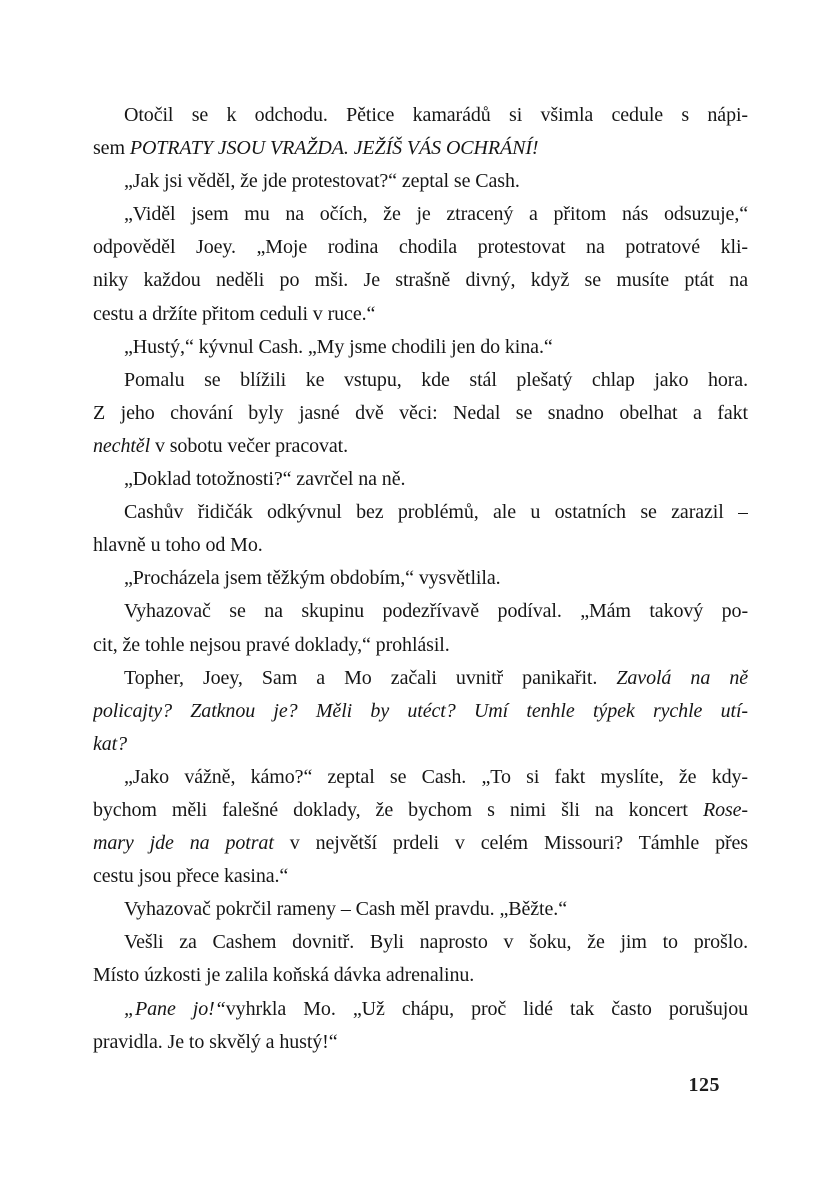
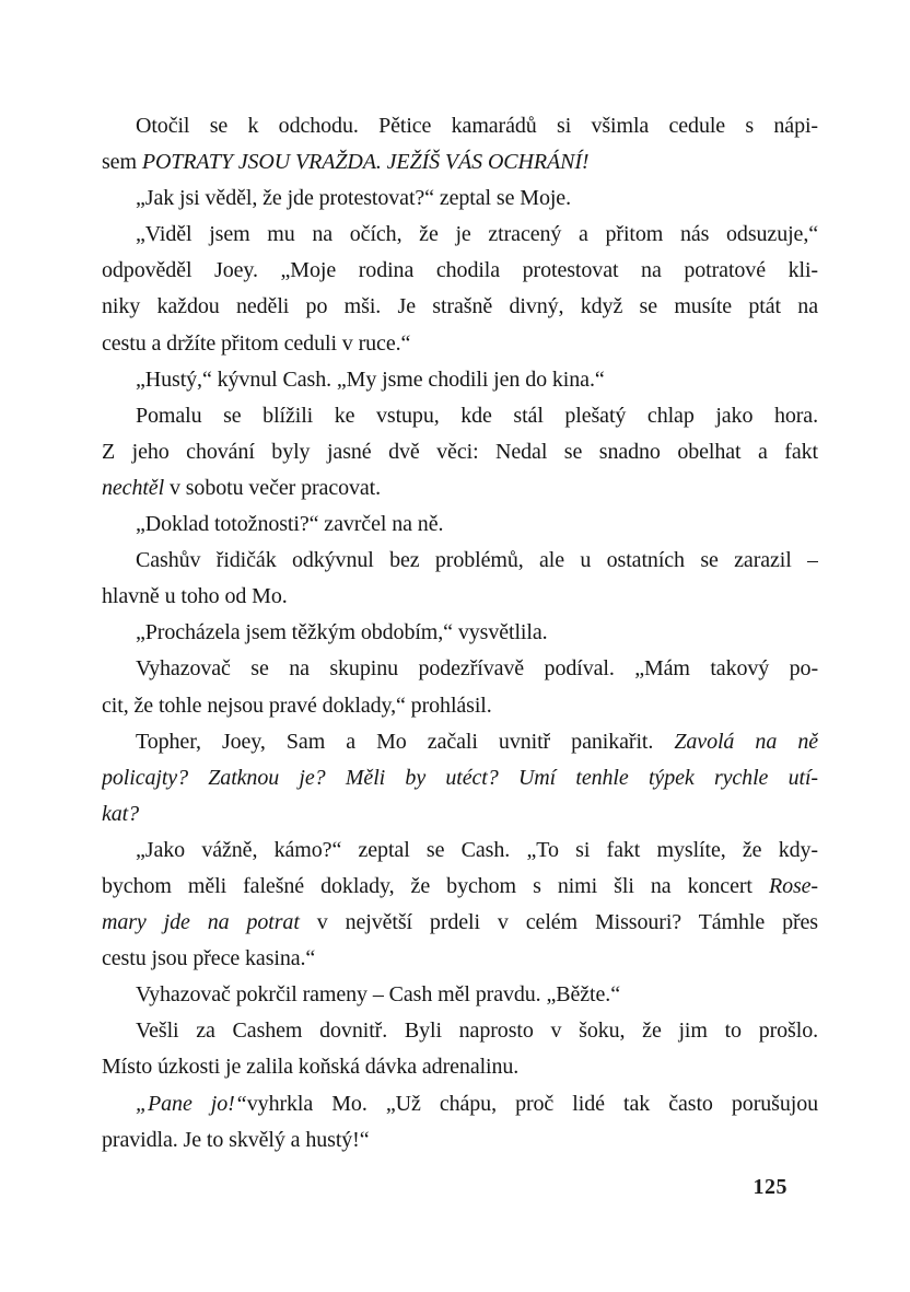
  Otočil se k odchodu. Pětice kamarádů si všimla cedule s nápi-
  sem POTRATY JSOU VRAŽDA. JEŽÍŠ VÁS OCHRÁNÍ!
- „Jak jsi věděl, že jde protestovat?“ zeptal se Cash.
+ „Jak jsi věděl, že jde protestovat?“ zeptal se Moje.
  „Viděl jsem mu na očích, že je ztracený a přitom nás odsuzuje,“
  odpověděl Joey. „Moje rodina chodila protestovat na potratové kli-
  niky každou neděli po mši. Je strašně divný, když se musíte ptát na
  cestu a držíte přitom ceduli v ruce.“
  „Hustý,“ kývnul Cash. „My jsme chodili jen do kina.“
  Pomalu se blížili ke vstupu, kde stál plešatý chlap jako hora.
  Z jeho chování byly jasné dvě věci: Nedal se snadno obelhat a fakt
  nechtěl v sobotu večer pracovat.
  „Doklad totožnosti?“ zavrčel na ně.
  Cashův řidičák odkývnul bez problémů, ale u ostatních se zarazil –
  hlavně u toho od Mo.
  „Procházela jsem těžkým obdobím,“ vysvětlila.
  Vyhazovač se na skupinu podezřívavě podíval. „Mám takový po-
  cit, že tohle nejsou pravé doklady,“ prohlásil.
  Topher, Joey, Sam a Mo začali uvnitř panikařit. Zavolá na ně
  policajty? Zatknou je? Měli by utéct? Umí tenhle týpek rychle utí-
  kat?
  „Jako vážně, kámo?“ zeptal se Cash. „To si fakt myslíte, že kdy-
  bychom měli falešné doklady, že bychom s nimi šli na koncert Rose-
  mary jde na potrat v největší prdeli v celém Missouri? Támhle přes
  cestu jsou přece kasina.“
  Vyhazovač pokrčil rameny – Cash měl pravdu. „Běžte.“
  Vešli za Cashem dovnitř. Byli naprosto v šoku, že jim to prošlo.
  Místo úzkosti je zalila koňská dávka adrenalinu.
  „Pane jo!“vyhrkla Mo. „Už chápu, proč lidé tak často porušujou
  pravidla. Je to skvělý a hustý!“
  125
